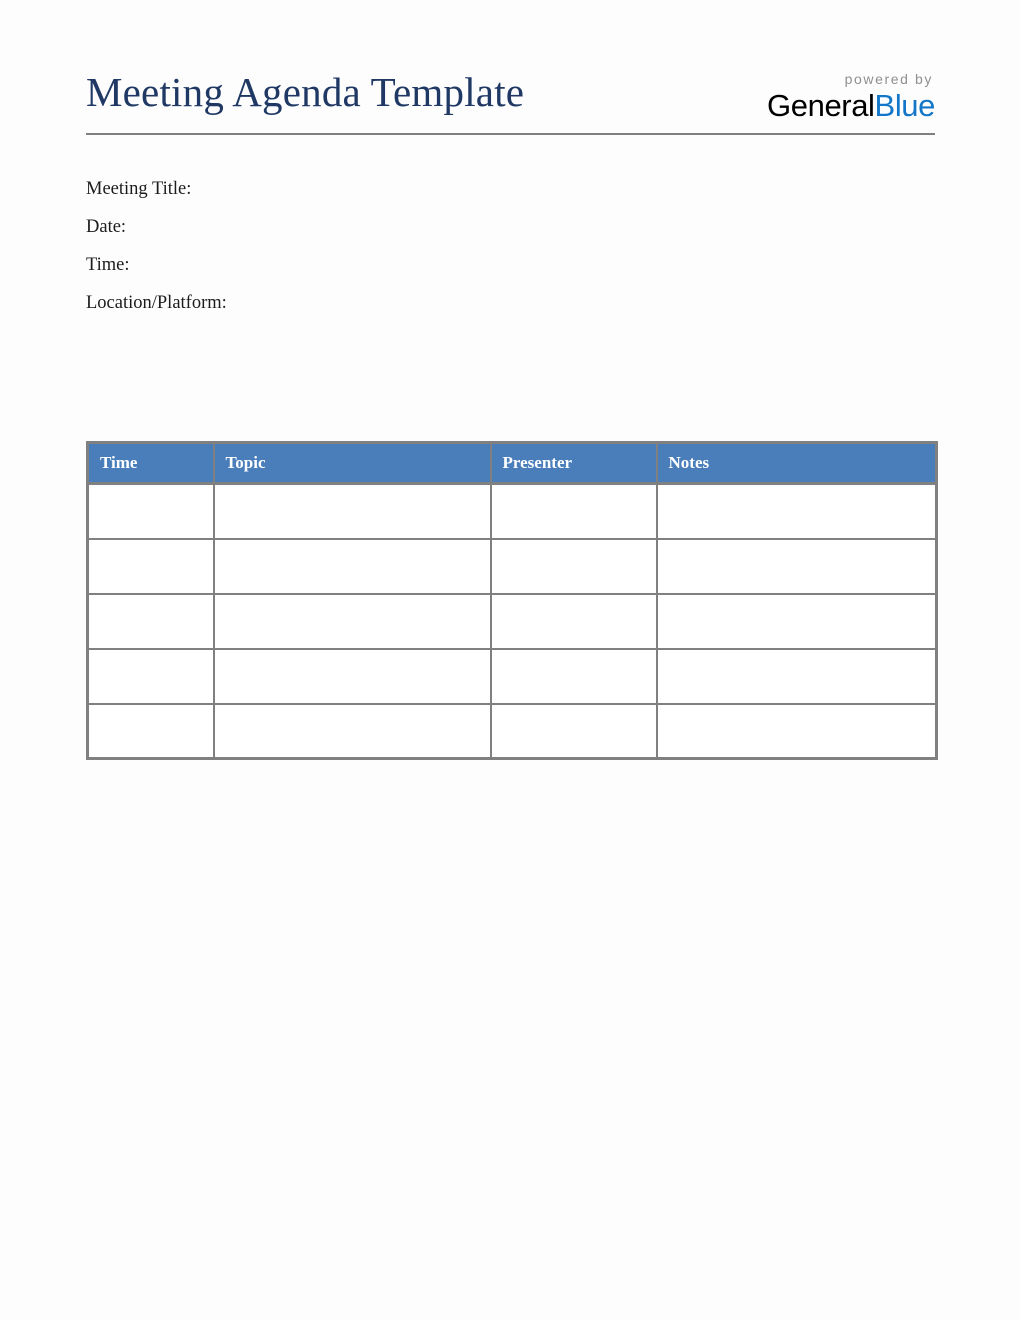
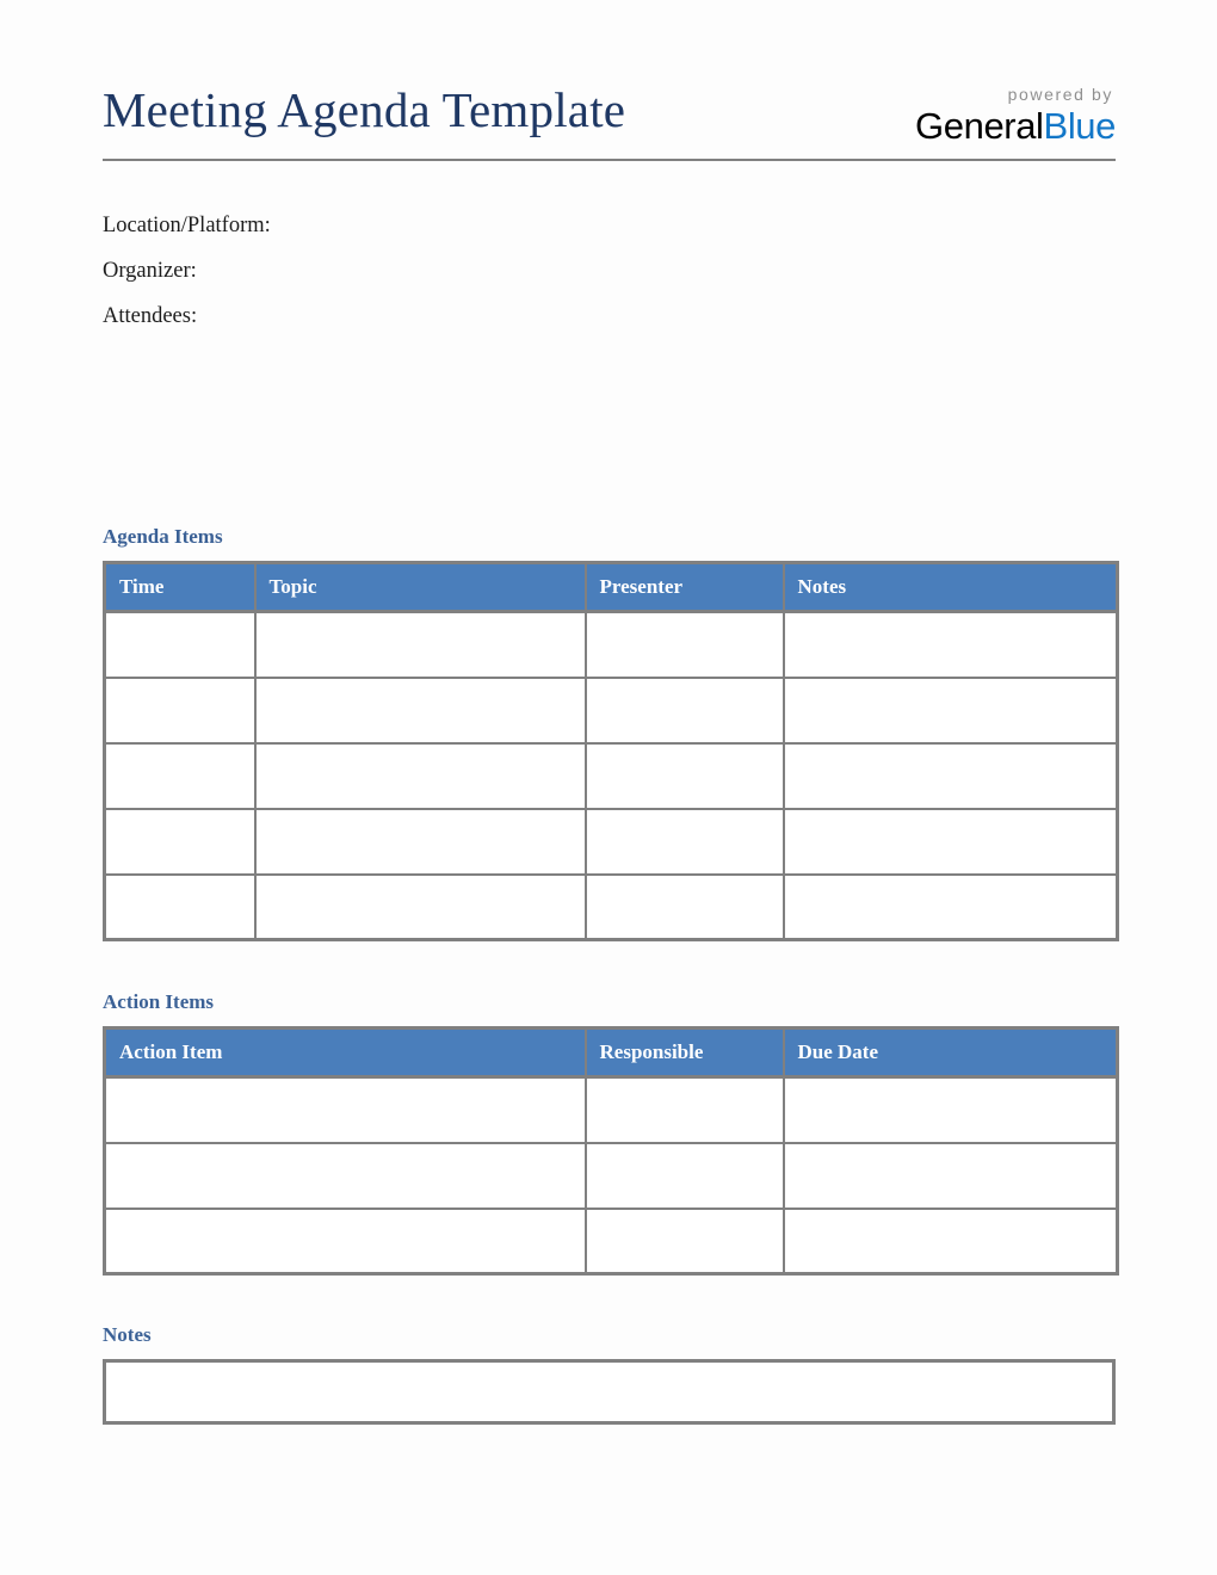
  Meeting Agenda Template
  powered by
  GeneralBlue
- Meeting Title:
- Date:
- Time:
  Location/Platform:
+ Organizer:
+ Attendees:
+ Agenda Items
  Time	Topic	Presenter	Notes
+ Action Items
+ Action Item	Responsible	Due Date
+ Notes
